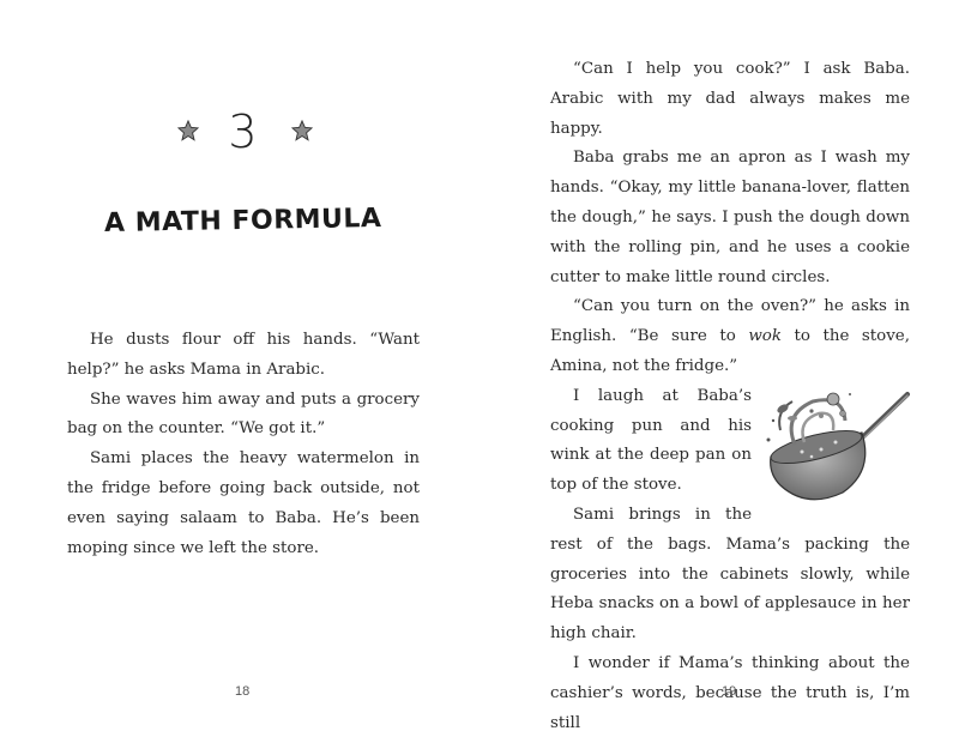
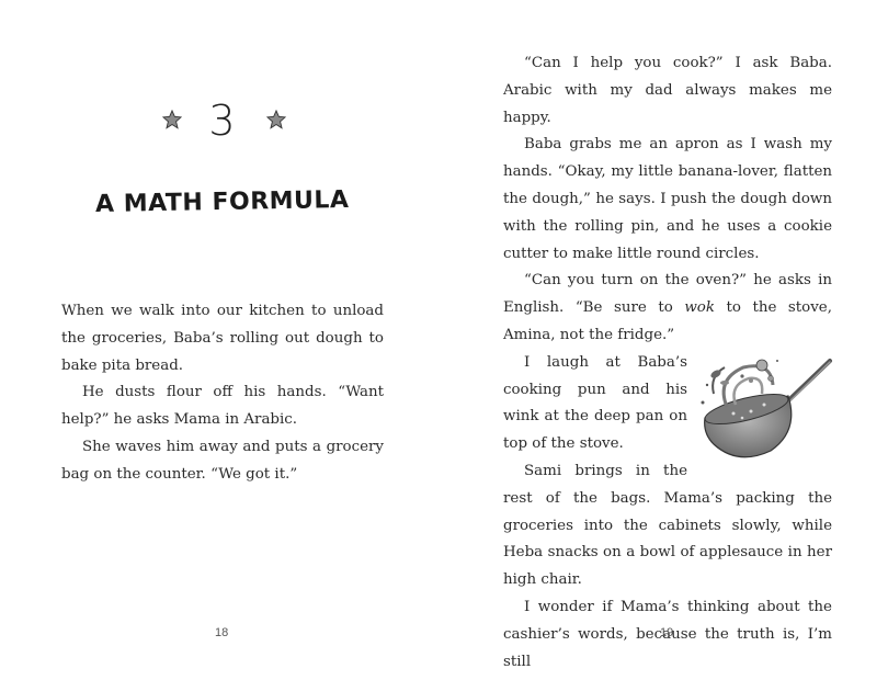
  3
  A MATH FORMULA
+ When we walk into our kitchen to unload the groceries, Baba’s rolling out dough to bake pita bread.
  He dusts flour off his hands. “Want help?” he asks Mama in Arabic.
  She waves him away and puts a grocery bag on the counter. “We got it.”
- Sami places the heavy watermelon in the fridge before going back outside, not even say­ing salaam to Baba. He’s been moping since we left the store.
  18
  “Can I help you cook?” I ask Baba. Arabic with my dad always makes me happy.
  Baba grabs me an apron as I wash my hands. “Okay, my little banana-lover, flatten the dough,” he says. I push the dough down with the rolling pin, and he uses a cookie cut­ter to make little round circles.
  “Can you turn on the oven?” he asks in En­glish. “Be sure to wok to the stove, Amina, not the fridge.”
  I laugh at Baba’s cooking pun and his wink at the deep pan on top of the stove.
  Sami brings in the rest of the bags. Mama’s packing the groceries into the cabi­nets slowly, while Heba snacks on a bowl of applesauce in her high chair.
  I wonder if Mama’s thinking about the cashier’s words, because the truth is, I’m still
  19
